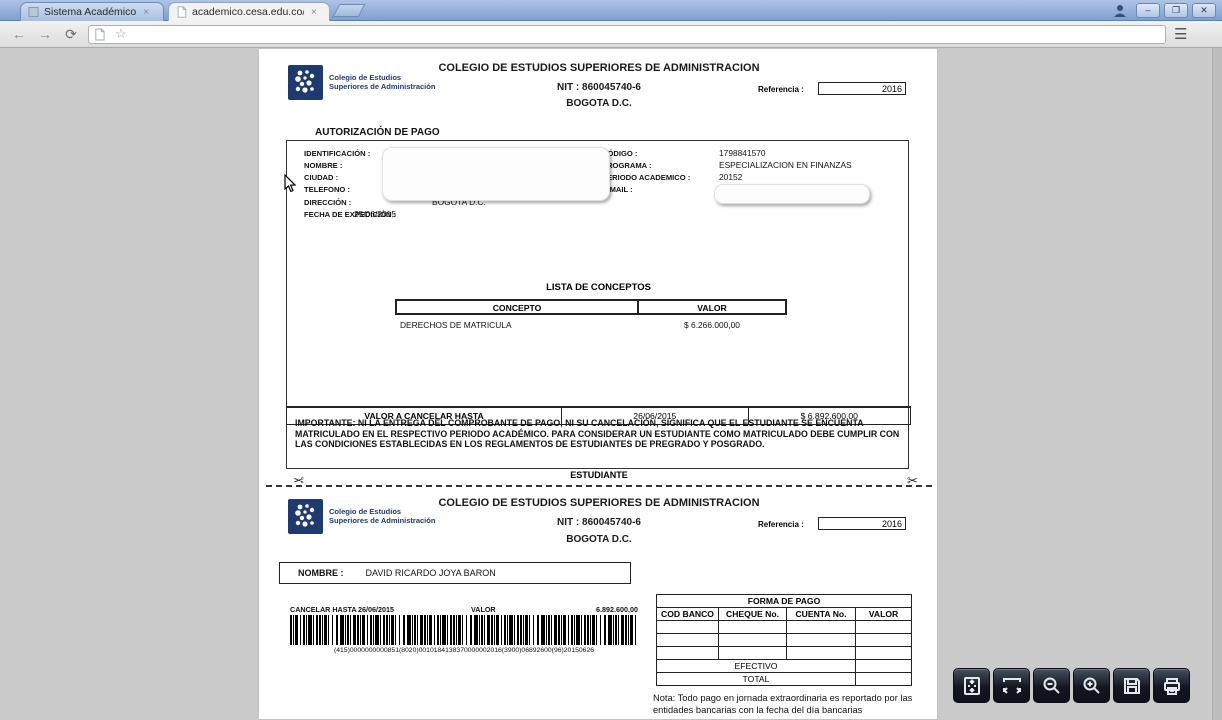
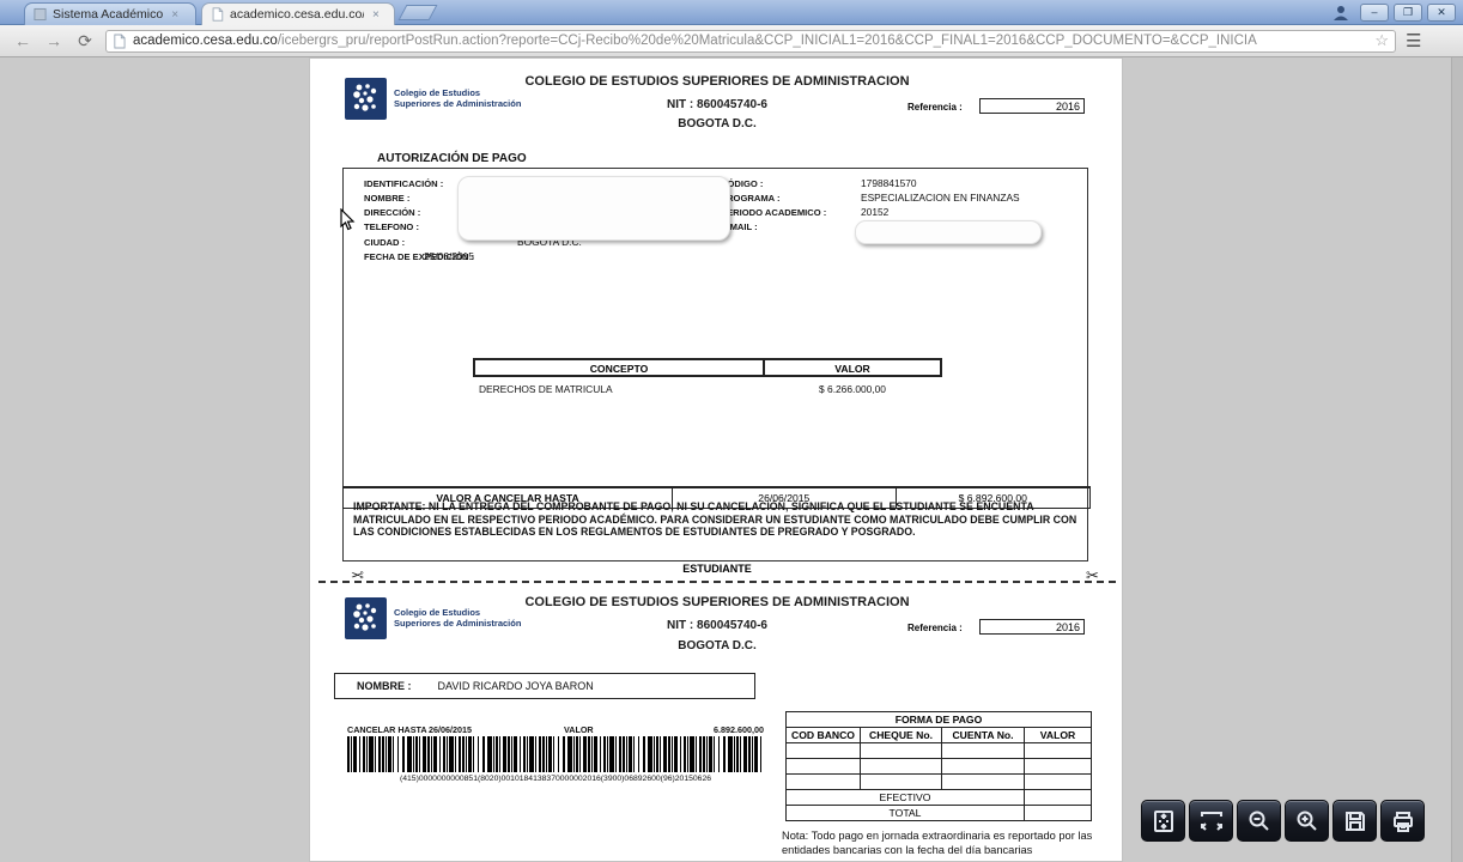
  Sistema Académico
  ×
  academico.cesa.edu.co/
  ×
  –
  ❐
  ✕
  ←
  →
  ⟳
+ academico.cesa.edu.co/icebergrs_pru/reportPostRun.action?reporte=CCj-Recibo%20de%20Matricula&CCP_INICIAL1=2016&CCP_FINAL1=2016&CCP_DOCUMENTO=&CCP_INICIA
  ☆
  ☰
  Colegio de Estudios
  Superiores de Administración
  COLEGIO DE ESTUDIOS SUPERIORES DE ADMINISTRACION
  NIT : 860045740-6
  BOGOTA D.C.
  Referencia :
  2016
  AUTORIZACIÓN DE PAGO
  IDENTIFICACIÓN :
  NOMBRE :
- CIUDAD :
+ DIRECCIÓN :
  TELEFONO :
- DIRECCIÓN :
+ CIUDAD :
  FECHA DE EXPEDICIÓN :
  BOGOTA D.C.
  25/06/2015
  ÓDIGO :
  OGRAMA :
  RIODO ACADEMICO :
  MAIL :
  1798841570
  ESPECIALIZACION EN FINANZAS
  20152
- LISTA DE CONCEPTOS
  CONCEPTO
  VALOR
  DERECHOS DE MATRICULA
  $ 6.266.000,00
  VALOR A CANCELAR HASTA
  26/06/2015
  $ 6.892.600,00
  IMPORTANTE: NI LA ENTREGA DEL COMPROBANTE DE PAGO, NI SU CANCELACIÓN, SIGNIFICA QUE EL ESTUDIANTE SE ENCUENTA MATRICULADO EN EL RESPECTIVO PERIODO ACADÉMICO. PARA CONSIDERAR UN ESTUDIANTE COMO MATRICULADO DEBE CUMPLIR CON LAS CONDICIONES ESTABLECIDAS EN LOS REGLAMENTOS DE ESTUDIANTES DE PREGRADO Y POSGRADO.
  ESTUDIANTE
  ✂
  Colegio de Estudios
  Superiores de Administración
  COLEGIO DE ESTUDIOS SUPERIORES DE ADMINISTRACION
  NIT : 860045740-6
  BOGOTA D.C.
  Referencia :
  2016
  NOMBRE :
  DAVID RICARDO JOYA BARON
  CANCELAR HASTA
  26/06/2015
  VALOR
  6.892.600,00
  FORMA DE PAGO
  COD BANCO	CHEQUE No.	CUENTA No.	VALOR
  EFECTIVO
  TOTAL
  Nota: Todo pago en jornada extraordinaria es reportado por las entidades bancarias con la fecha del día bancarias
